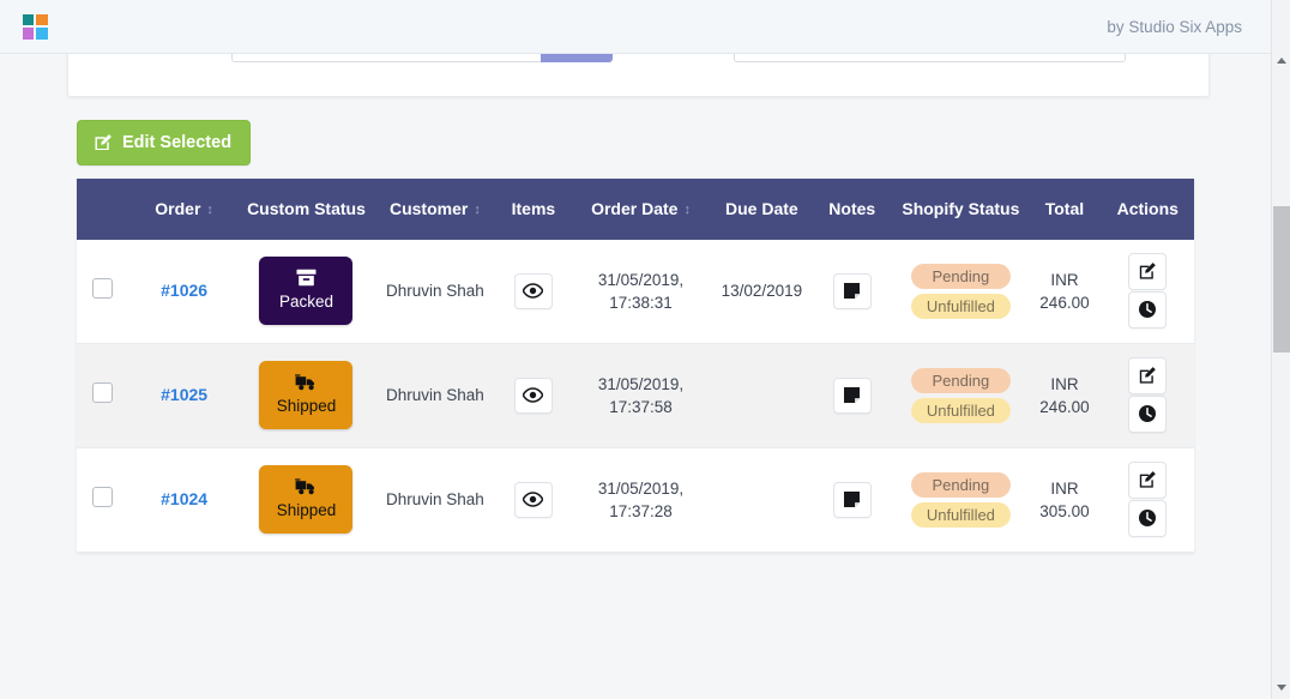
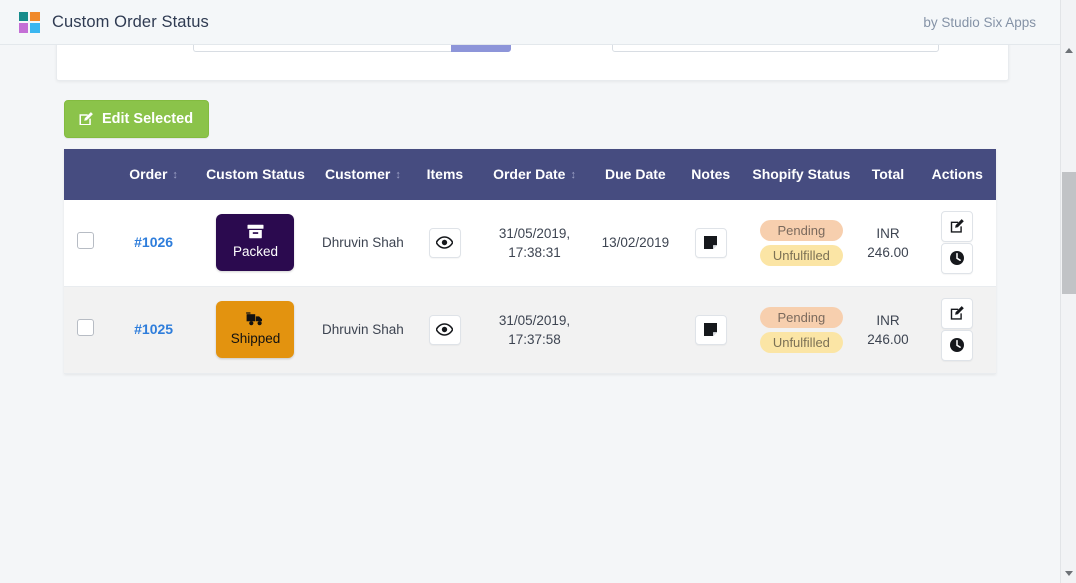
+ Custom Order Status
  by Studio Six Apps
  Edit Selected
  	Order ↕	Custom Status	Customer ↕	Items	Order Date ↕	Due Date	Notes	Shopify Status	Total	Actions
  	#1026	Packed	Dhruvin Shah		31/05/2019,17:38:31	13/02/2019		PendingUnfulfilled	INR246.00
  	#1025	Shipped	Dhruvin Shah		31/05/2019,17:37:58			PendingUnfulfilled	INR246.00
- 	#1024	Shipped	Dhruvin Shah		31/05/2019,17:37:28			PendingUnfulfilled	INR305.00
